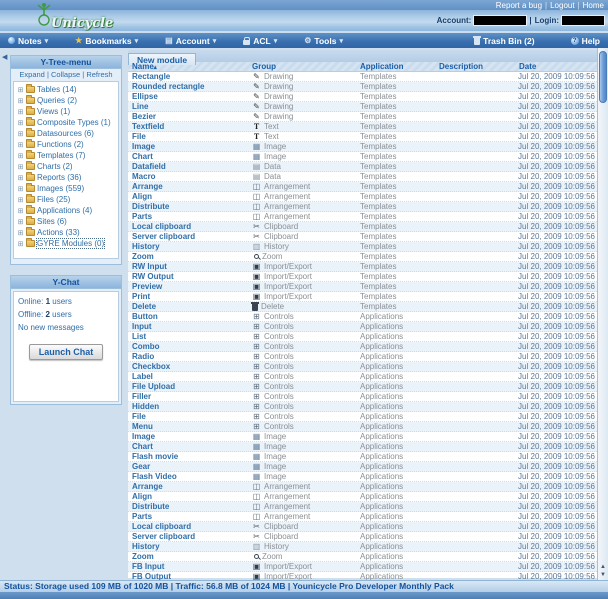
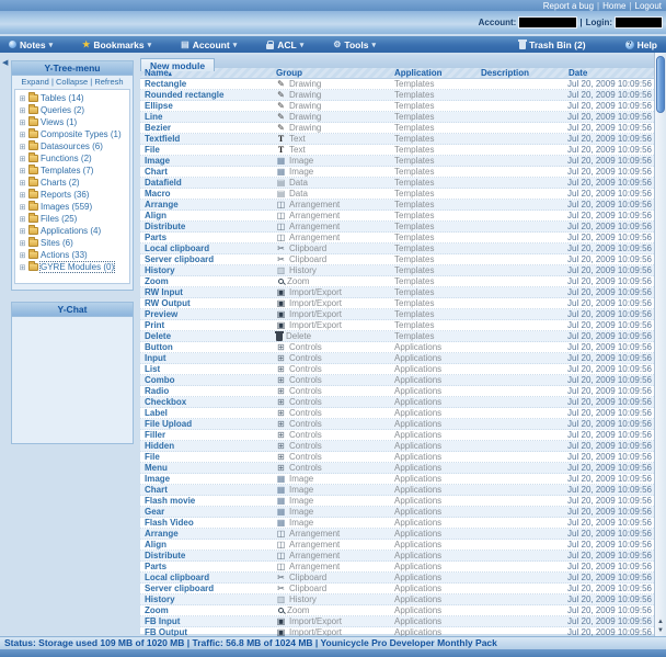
  Report a bug
  |
- Logout
+ Home
  |
- Home
+ Logout
- Unicycle
  Account:
  |
  Login:
  Notes
  ★
  Bookmarks
  ▤
  Account
  ACL
  ⚙
  Tools
  Trash Bin (2)
  Help
  Y-Tree-menu
  Expand | Collapse | Refresh
  Tables (14)
  Queries (2)
  Views (1)
  Composite Types (1)
  Datasources (6)
  Functions (2)
  Templates (7)
  Charts (2)
  Reports (36)
  Images (559)
  Files (25)
  Applications (4)
  Sites (6)
  Actions (33)
  GYRE Modules (0)
  Y-Chat
- Online: 1 users
- Offline: 2 users
- No new messages
- Launch Chat
  New module
  Name
  Group
  Application
  Description
  Date
  Rectangle
  ✎
  Drawing
  Templates
  Jul 20, 2009 10:09:56
  Rounded rectangle
  ✎
  Drawing
  Templates
  Jul 20, 2009 10:09:56
  Ellipse
  ✎
  Drawing
  Templates
  Jul 20, 2009 10:09:56
  Line
  ✎
  Drawing
  Templates
  Jul 20, 2009 10:09:56
  Bezier
  ✎
  Drawing
  Templates
  Jul 20, 2009 10:09:56
  Textfield
  T
  Text
  Templates
  Jul 20, 2009 10:09:56
  File
  T
  Text
  Templates
  Jul 20, 2009 10:09:56
  Image
  ▦
  Image
  Templates
  Jul 20, 2009 10:09:56
  Chart
  ▦
  Image
  Templates
  Jul 20, 2009 10:09:56
  Datafield
  ▤
  Data
  Templates
  Jul 20, 2009 10:09:56
  Macro
  ▤
  Data
  Templates
  Jul 20, 2009 10:09:56
  Arrange
  ◫
  Arrangement
  Templates
  Jul 20, 2009 10:09:56
  Align
  ◫
  Arrangement
  Templates
  Jul 20, 2009 10:09:56
  Distribute
  ◫
  Arrangement
  Templates
  Jul 20, 2009 10:09:56
  Parts
  ◫
  Arrangement
  Templates
  Jul 20, 2009 10:09:56
  Local clipboard
  ✂
  Clipboard
  Templates
  Jul 20, 2009 10:09:56
  Server clipboard
  ✂
  Clipboard
  Templates
  Jul 20, 2009 10:09:56
  History
  ▥
  History
  Templates
  Jul 20, 2009 10:09:56
  Zoom
  Zoom
  Templates
  Jul 20, 2009 10:09:56
  RW Input
  ▣
  Import/Export
  Templates
  Jul 20, 2009 10:09:56
  RW Output
  ▣
  Import/Export
  Templates
  Jul 20, 2009 10:09:56
  Preview
  ▣
  Import/Export
  Templates
  Jul 20, 2009 10:09:56
  Print
  ▣
  Import/Export
  Templates
  Jul 20, 2009 10:09:56
  Delete
  Delete
  Templates
  Jul 20, 2009 10:09:56
  Button
  ⊞
  Controls
  Applications
  Jul 20, 2009 10:09:56
  Input
  ⊞
  Controls
  Applications
  Jul 20, 2009 10:09:56
  List
  ⊞
  Controls
  Applications
  Jul 20, 2009 10:09:56
  Combo
  ⊞
  Controls
  Applications
  Jul 20, 2009 10:09:56
  Radio
  ⊞
  Controls
  Applications
  Jul 20, 2009 10:09:56
  Checkbox
  ⊞
  Controls
  Applications
  Jul 20, 2009 10:09:56
  Label
  ⊞
  Controls
  Applications
  Jul 20, 2009 10:09:56
  File Upload
  ⊞
  Controls
  Applications
  Jul 20, 2009 10:09:56
  Filler
  ⊞
  Controls
  Applications
  Jul 20, 2009 10:09:56
  Hidden
  ⊞
  Controls
  Applications
  Jul 20, 2009 10:09:56
  File
  ⊞
  Controls
  Applications
  Jul 20, 2009 10:09:56
  Menu
  ⊞
  Controls
  Applications
  Jul 20, 2009 10:09:56
  Image
  ▦
  Image
  Applications
  Jul 20, 2009 10:09:56
  Chart
  ▦
  Image
  Applications
  Jul 20, 2009 10:09:56
  Flash movie
  ▦
  Image
  Applications
  Jul 20, 2009 10:09:56
  Gear
  ▦
  Image
  Applications
  Jul 20, 2009 10:09:56
  Flash Video
  ▦
  Image
  Applications
  Jul 20, 2009 10:09:56
  Arrange
  ◫
  Arrangement
  Applications
  Jul 20, 2009 10:09:56
  Align
  ◫
  Arrangement
  Applications
  Jul 20, 2009 10:09:56
  Distribute
  ◫
  Arrangement
  Applications
  Jul 20, 2009 10:09:56
  Parts
  ◫
  Arrangement
  Applications
  Jul 20, 2009 10:09:56
  Local clipboard
  ✂
  Clipboard
  Applications
  Jul 20, 2009 10:09:56
  Server clipboard
  ✂
  Clipboard
  Applications
  Jul 20, 2009 10:09:56
  History
  ▥
  History
  Applications
  Jul 20, 2009 10:09:56
  Zoom
  Zoom
  Applications
  Jul 20, 2009 10:09:56
  FB Input
  ▣
  Import/Export
  Applications
  Jul 20, 2009 10:09:56
  FB Output
  ▣
  Import/Export
  Applications
  Jul 20, 2009 10:09:56
  Status: Storage used 109 MB of 1020 MB | Traffic: 56.8 MB of 1024 MB | Younicycle Pro Developer Monthly Pack
